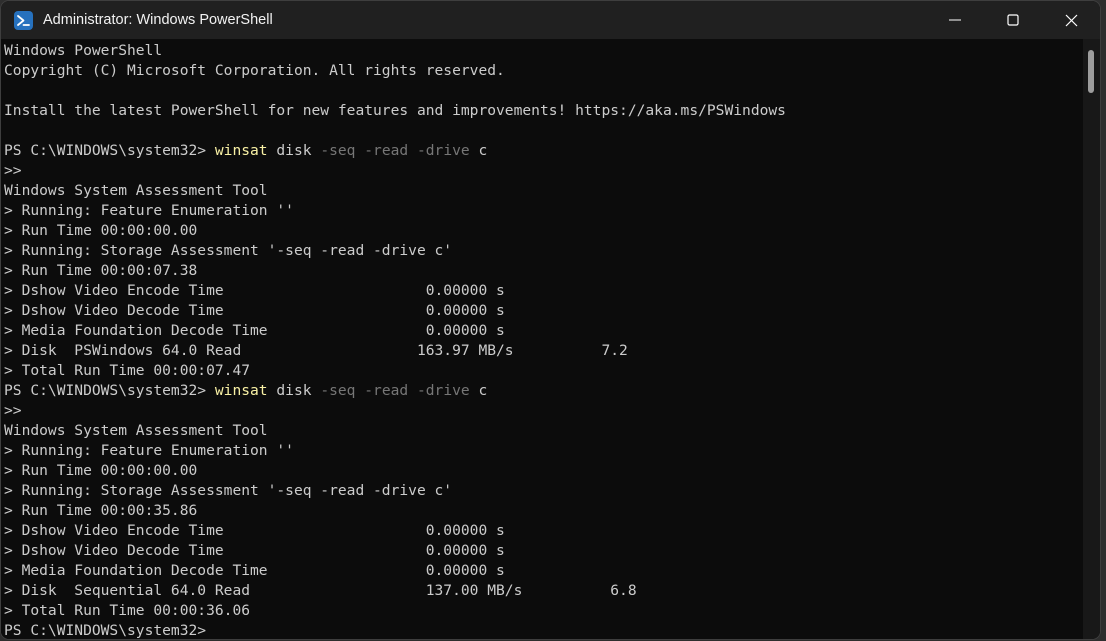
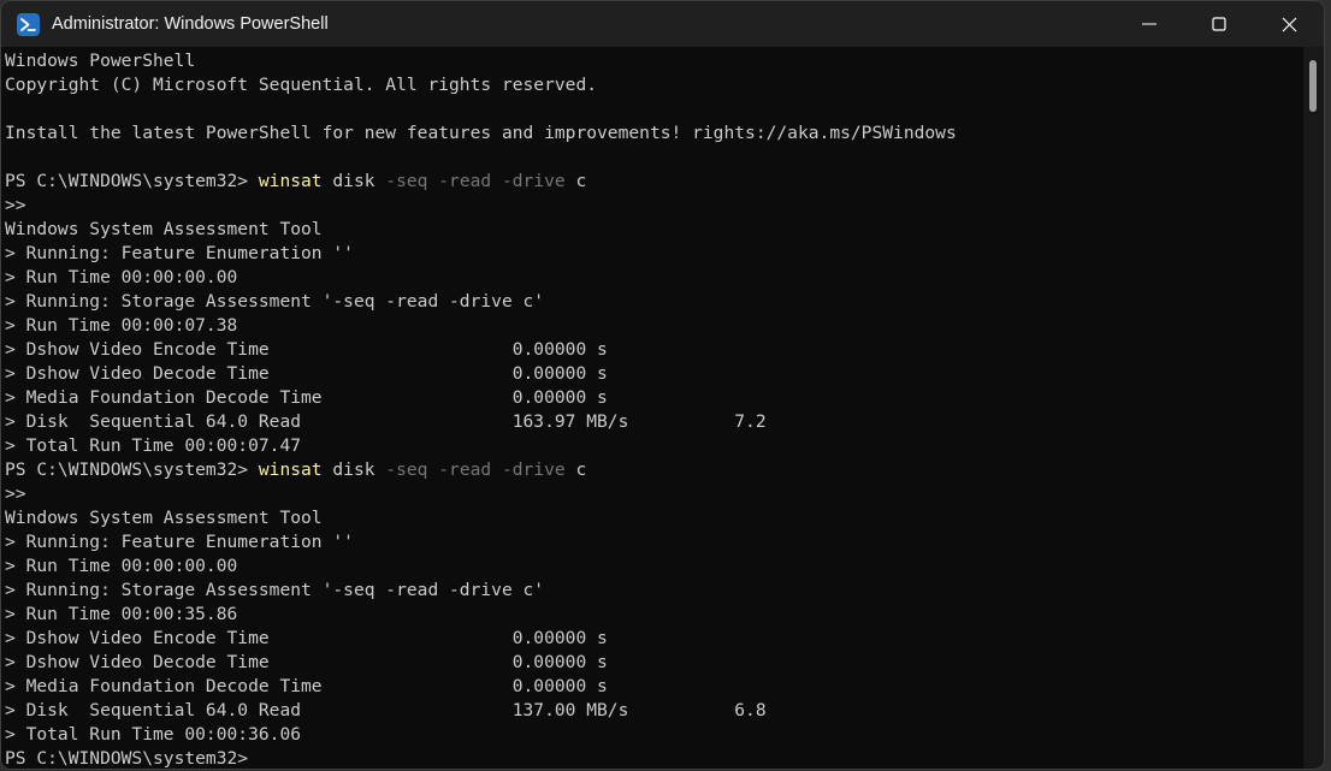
  Administrator: Windows PowerShell
  Windows PowerShell
- Copyright (C) Microsoft Corporation. All rights reserved.
+ Copyright (C) Microsoft Sequential. All rights reserved.
- Install the latest PowerShell for new features and improvements! https://aka.ms/PSWindows
+ Install the latest PowerShell for new features and improvements! rights://aka.ms/PSWindows
  PS C:\WINDOWS\system32> winsat disk -seq -read -drive c
  >>
  Windows System Assessment Tool
  > Running: Feature Enumeration ''
  > Run Time 00:00:00.00
  > Running: Storage Assessment '-seq -read -drive c'
  > Run Time 00:00:07.38
  > Dshow Video Encode Time 0.00000 s
  > Dshow Video Decode Time 0.00000 s
  > Media Foundation Decode Time 0.00000 s
- > Disk PSWindows 64.0 Read 163.97 MB/s 7.2
+ > Disk Sequential 64.0 Read 163.97 MB/s 7.2
  > Total Run Time 00:00:07.47
  PS C:\WINDOWS\system32> winsat disk -seq -read -drive c
  >>
  Windows System Assessment Tool
  > Running: Feature Enumeration ''
  > Run Time 00:00:00.00
  > Running: Storage Assessment '-seq -read -drive c'
  > Run Time 00:00:35.86
  > Dshow Video Encode Time 0.00000 s
  > Dshow Video Decode Time 0.00000 s
  > Media Foundation Decode Time 0.00000 s
  > Disk Sequential 64.0 Read 137.00 MB/s 6.8
  > Total Run Time 00:00:36.06
  PS C:\WINDOWS\system32>
